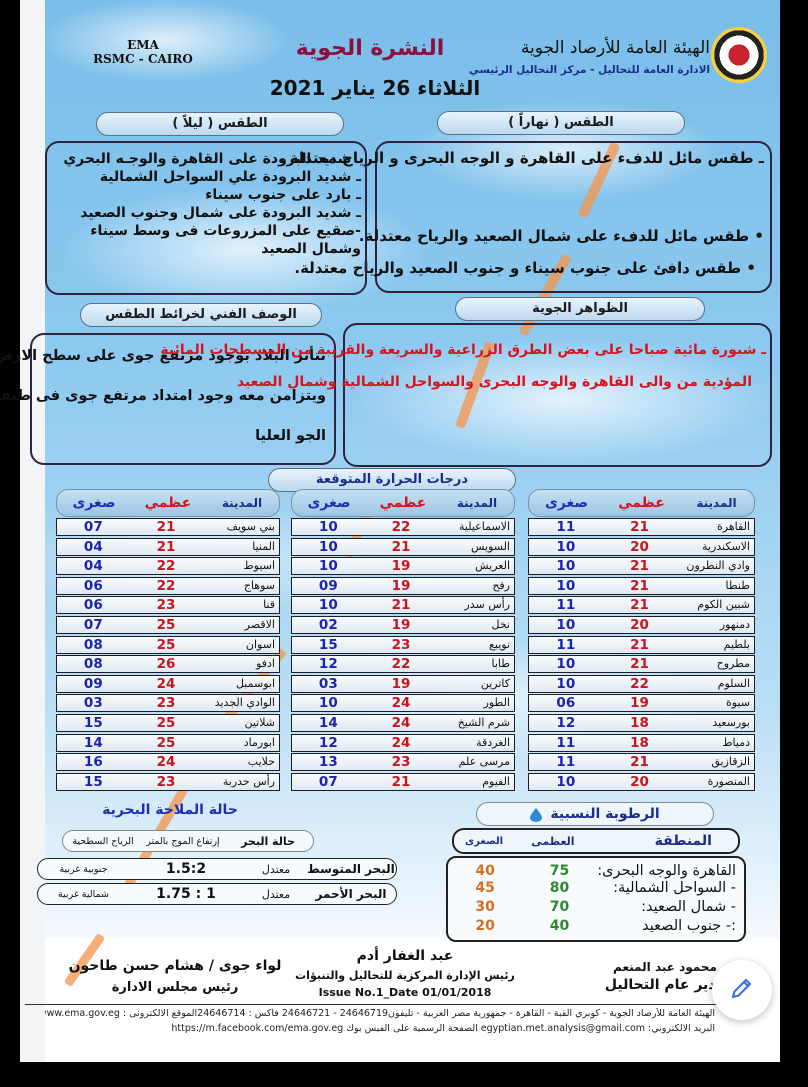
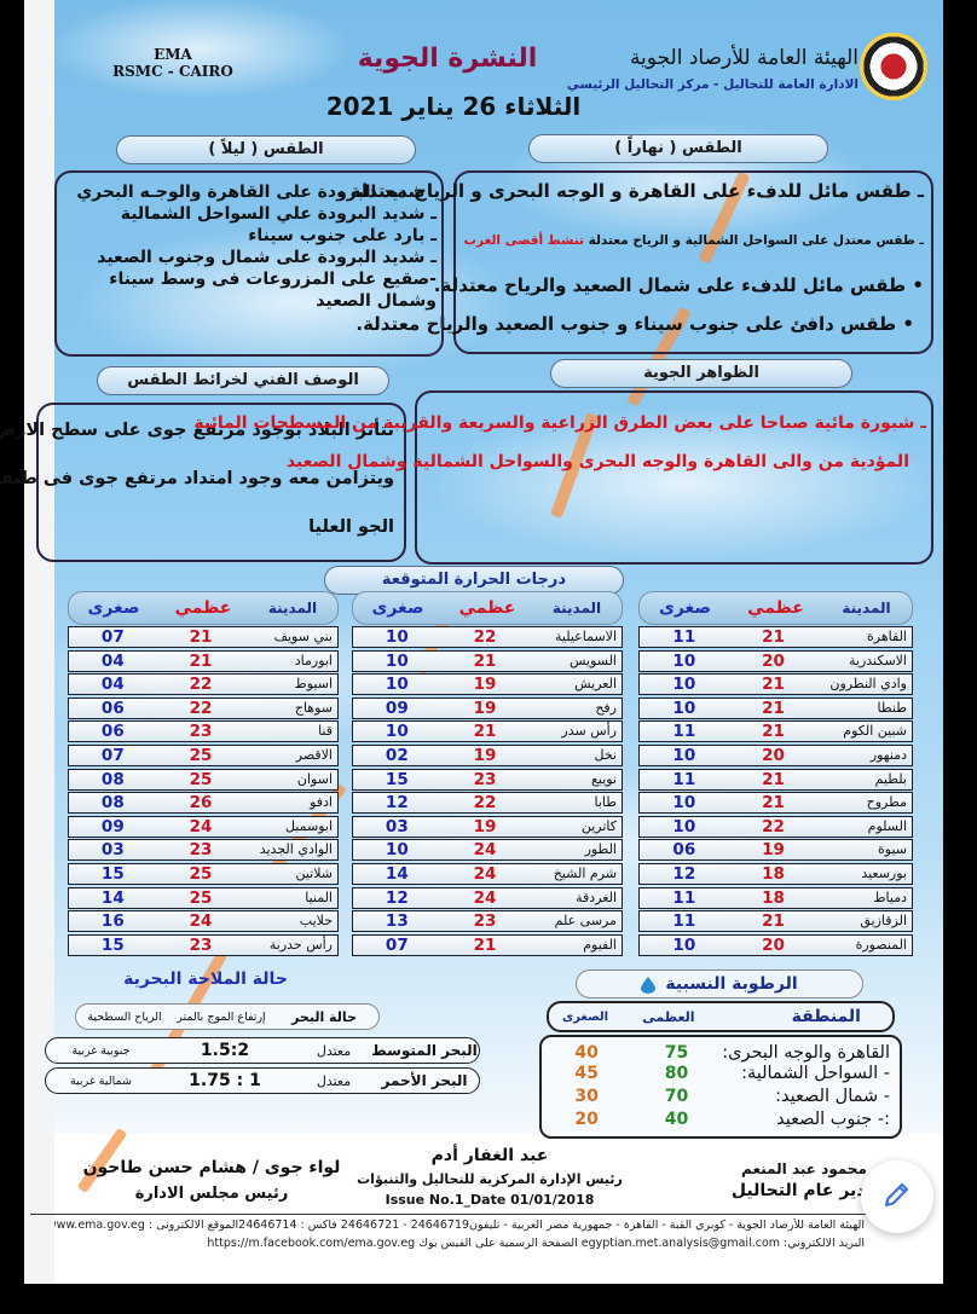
  EMA
  RSMC - CAIRO
  النشرة الجوية
  الثلاثاء 26 يناير 2021
  الهيئة العامة للأرصاد الجوية
  الادارة العامة للتحاليل - مركز التحاليل الرئيسي
  الطقس ( نهاراً )
  ـ طقس مائل للدفء على القاهرة و الوجه البحرى و الرياح معتدلة ،
+ ـ طقس معتدل على السواحل الشمالية و الرياح معتدلة تنشط أقصى الغرب
  • طقس مائل للدفء على شمال الصعيد والرياح معتدلة.
  • طقس دافئ على جنوب سيناء و جنوب الصعيد والرياح معتدلة.
  الطقس ( ليلاً )
  ـ شديد البرودة على القاهرة والوجـه البحري
  ـ شديد البرودة علي السواحل الشمالية
  ـ بارد على جنوب سيناء
  ـ شديد البرودة على شمال وجنوب الصعيد
  -صقيع على المزروعات فى وسط سيناء
  وشمال الصعيد
  الوصف الفني لخرائط الطقس
  تتأثر البلاد بوجود مرتفع جوى على سطح الار
  ويتزامن معه وجود امتداد مرتفع جوى فى ط
  الجو العليا
  الظواهر الجوية
  ـ شبورة مائية صباحا على بعض الطرق الزراعية والسريعة والقريبة من المسطحات المائية
  المؤدية من والى القاهرة والوجه البحرى والسواحل الشمالية وشمال الصعيد
  درجات الحرارة المتوقعة
  المدينة
  عظمي
  صغرى
  القاهرة
  21
  11
  الاسكندرية
  20
  10
  وادي النطرون
  21
  10
  طنطا
  21
  10
  شبين الكوم
  21
  11
  دمنهور
  20
  10
  بلطيم
  21
  11
  مطروح
  21
  10
  السلوم
  22
  10
  سيوة
  19
  06
  بورسعيد
  18
  12
  دمياط
  18
  11
  الزقازيق
  21
  11
  المنصورة
  20
  10
  المدينة
  عظمي
  صغرى
  الاسماعيلية
  22
  10
  السويس
  21
  10
  العريش
  19
  10
  رفح
  19
  09
  رأس سدر
  21
  10
  نخل
  19
  02
  نويبع
  23
  15
  طابا
  22
  12
  كاترين
  19
  03
  الطور
  24
  10
  شرم الشيخ
  24
  14
  الغردقة
  24
  12
  مرسى علم
  23
  13
  الفيوم
  21
  07
  المدينة
  عظمي
  صغرى
  بني سويف
  21
  07
- المنيا
+ ابورماد
  21
  04
  اسيوط
  22
  04
  سوهاج
  22
  06
  قنا
  23
  06
  الاقصر
  25
  07
  اسوان
  25
  08
  ادفو
  26
  08
  ابوسمبل
  24
  09
  الوادي الجديد
  23
  03
  شلاتين
  25
  15
- ابورماد
+ المنيا
  25
  14
  حلايب
  24
  16
  رأس حدربة
  23
  15
  حالة الملاحة البحرية
  حالة البحر
  إرتفاع الموج بالمتر
  الرياح السطحية
  البحر المتوسط
  معتدل
  1.5:2
  جنوبية غربية
  البحر الأحمر
  معتدل
  1 : 1.75
  شمالية غربية
  الرطوبة النسبية
  المنطقة
  العظمى
  الصغرى
  القاهرة والوجه البحرى:
  75
  40
  - السواحل الشمالية:
  80
  45
  - شمال الصعيد:
  70
  30
  :- جنوب الصعيد
  40
  20
  لواء جوى / هشام حسن طاحون
  رئيس مجلس الادارة
  عبد الغفار أدم
  رئيس الإدارة المركزية للتحاليل والتنبؤات
  Issue No.1_Date 01/01/2018
  محمود عبد المنعم
  ير عام التحاليل
  الهيئة العامة للأرصاد الجوية - كوبري القبة - القاهرة - جمهورية مصر العربية - تليفون24646719 - 24646721 فاكس : 24646714الموقع الالكترونى : ww.ema.gov.eg
  البريد الالكتروني: egyptian.met.analysis@gmail.com الصفحة الرسمية على الفيس بوك https://m.facebook.com/ema.gov.eg
